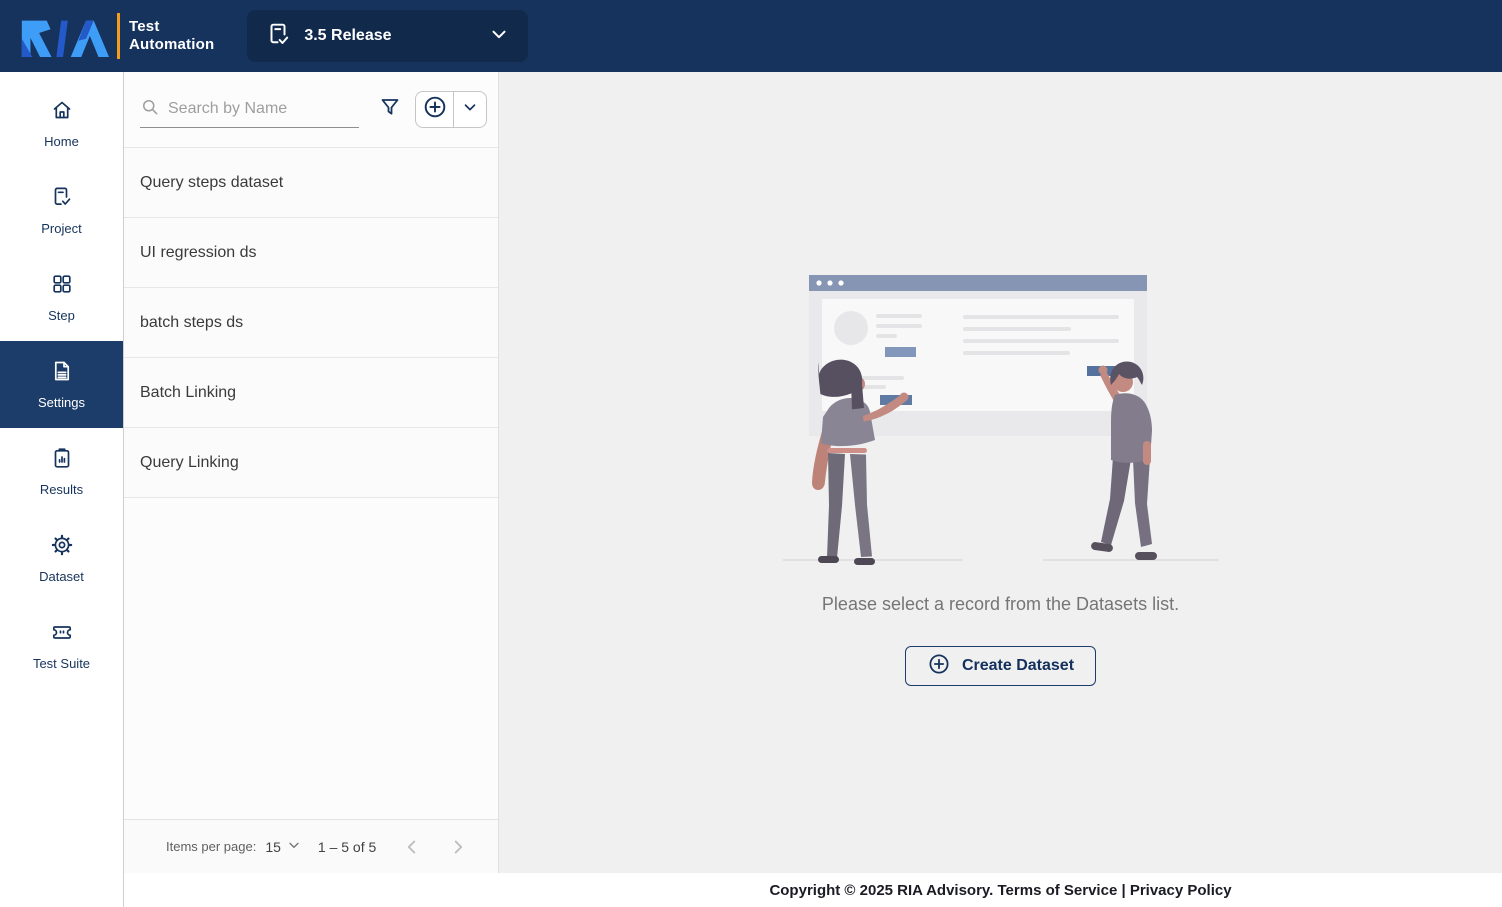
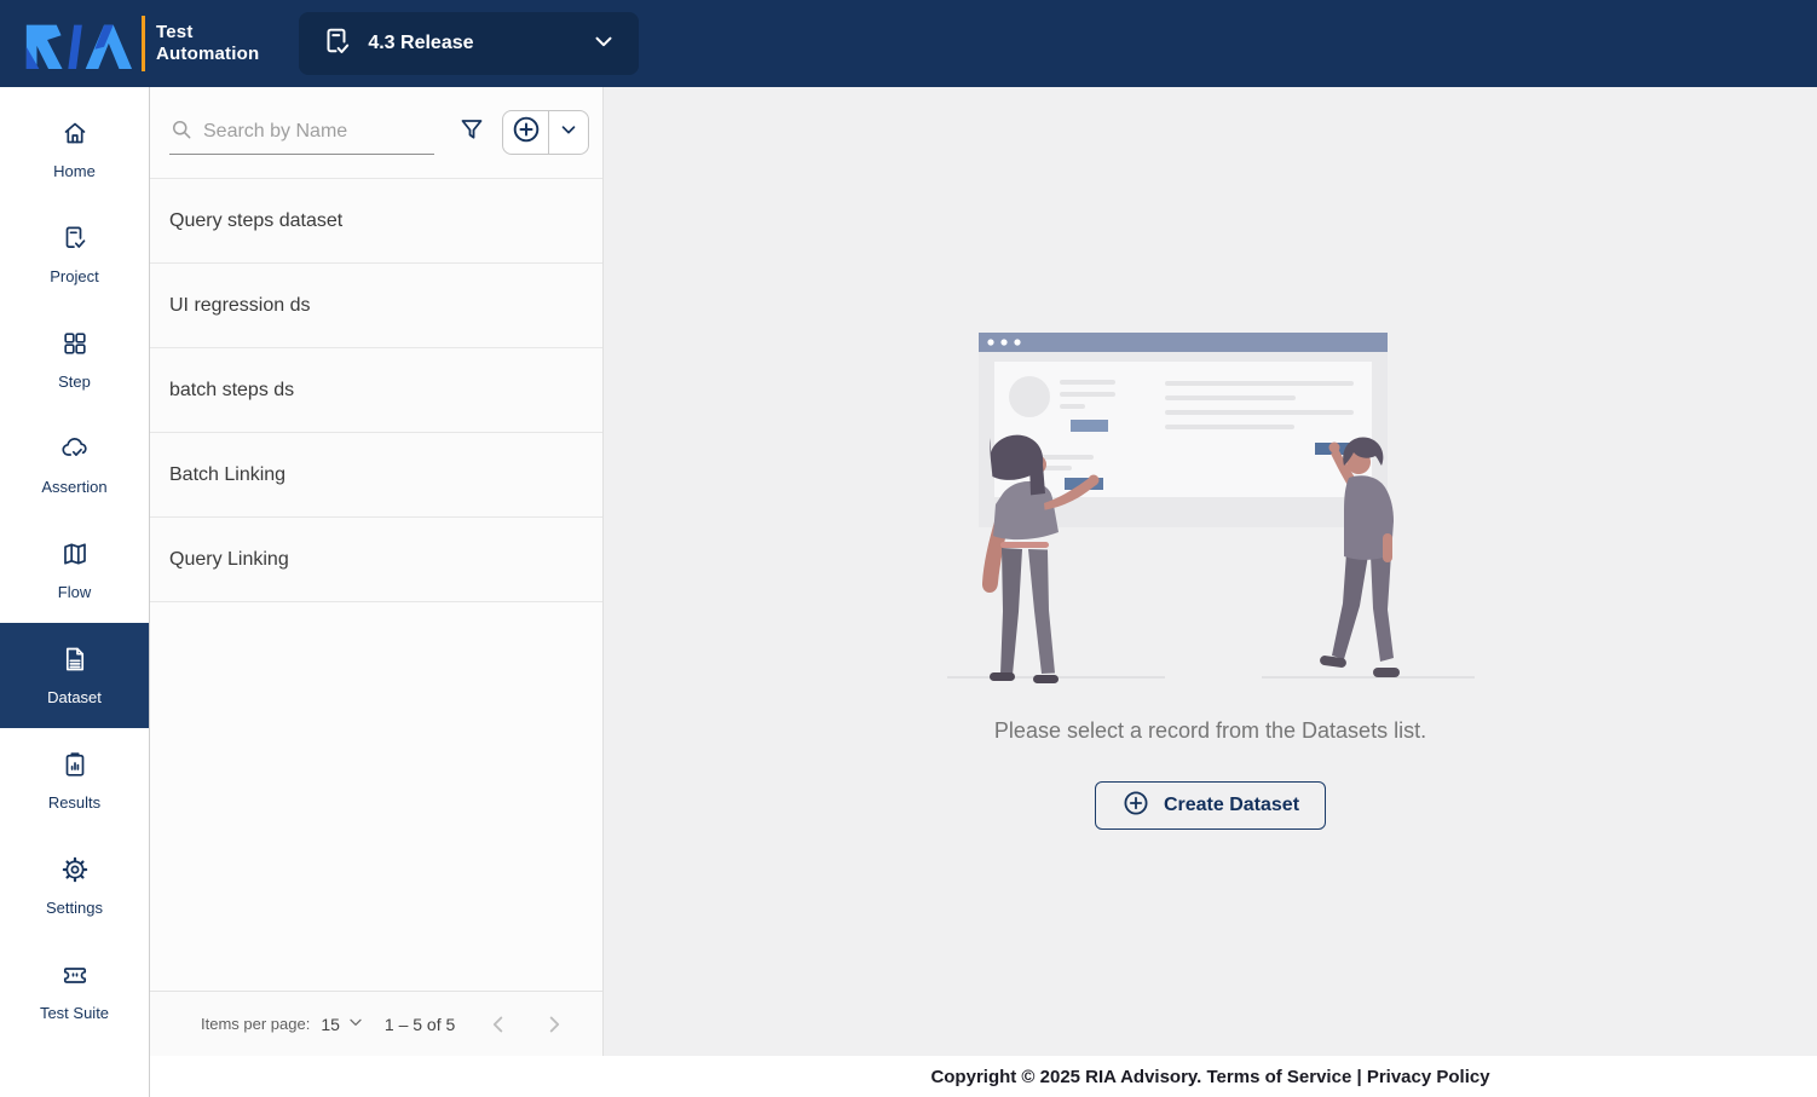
  Test
  Automation
- 3.5 Release
+ 4.3 Release
  Home
  Project
  Step
+ Assertion
+ Flow
- Settings
+ Dataset
  Results
- Dataset
+ Settings
  Test Suite
  Search by Name
  Query steps dataset
  UI regression ds
  batch steps ds
  Batch Linking
  Query Linking
  Items per page:
  15
  1 – 5 of 5
  Please select a record from the Datasets list.
  Create Dataset
  Copyright © 2025 RIA Advisory. Terms of Service | Privacy Policy
